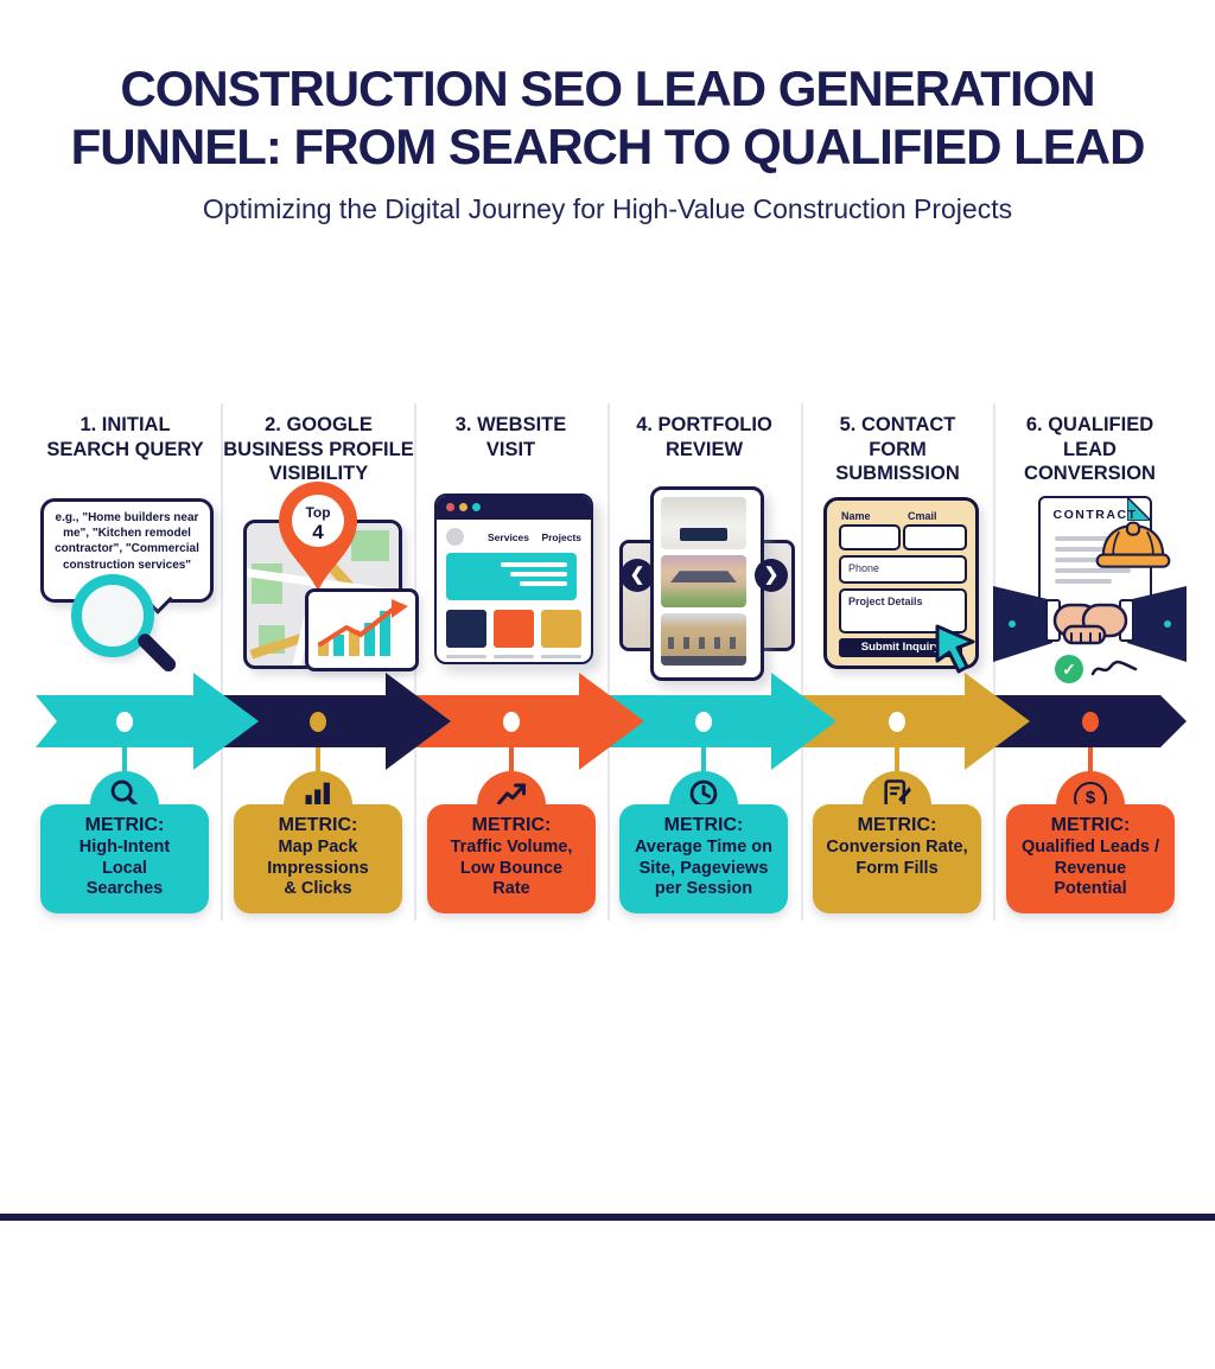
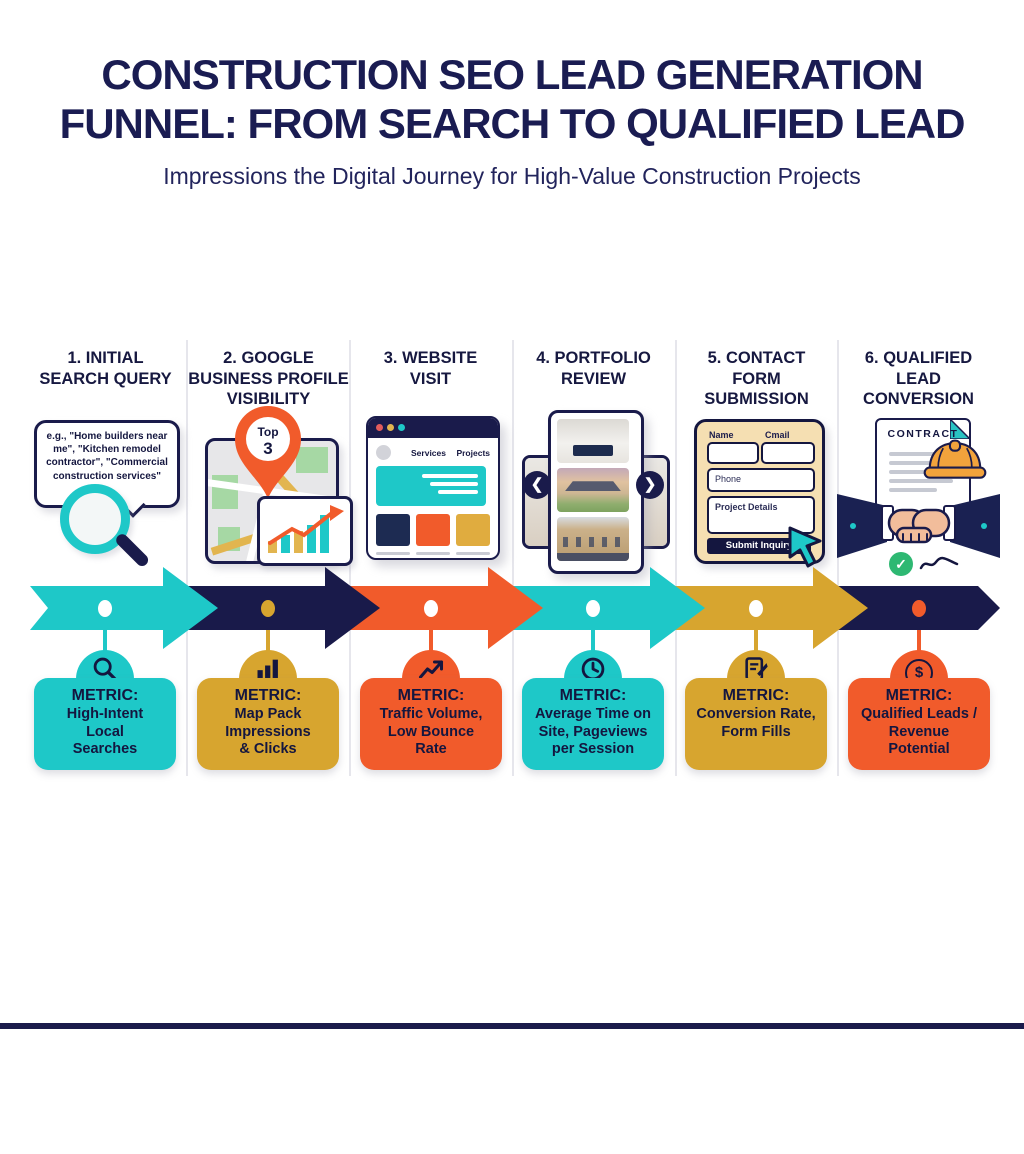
  CONSTRUCTION SEO LEAD GENERATION
  FUNNEL: FROM SEARCH TO QUALIFIED LEAD
- Optimizing the Digital Journey for High-Value Construction Projects
+ Impressions the Digital Journey for High-Value Construction Projects
  1. INITIAL
  SEARCH QUERY
  e.g., "Home builders near
  me", "Kitchen remodel
  contractor", "Commercial
  construction services"
  2. GOOGLE
  BUSINESS PROFILE
  VISIBILITY
  Top
- 4
+ 3
  3. WEBSITE
  VISIT
  Services
  Projects
  4. PORTFOLIO
  REVIEW
  ❮
  ❯
  5. CONTACT
  FORM
  SUBMISSION
  Name
  Cmail
  Phone
  Project Details
  Submit Inquir
  6. QUALIFIED
  LEAD
  CONVERSION
  CONTRACT
  ✓
  $
  METRIC:
  High-Intent
  Local
  Searches
  METRIC:
  Map Pack
  Impressions
  & Clicks
  METRIC:
  Traffic Volume,
  Low Bounce
  Rate
  METRIC:
  Average Time on
  Site, Pageviews
  per Session
  METRIC:
  Conversion Rate,
  Form Fills
  METRIC:
  Qualified Leads /
  Revenue
  Potential
